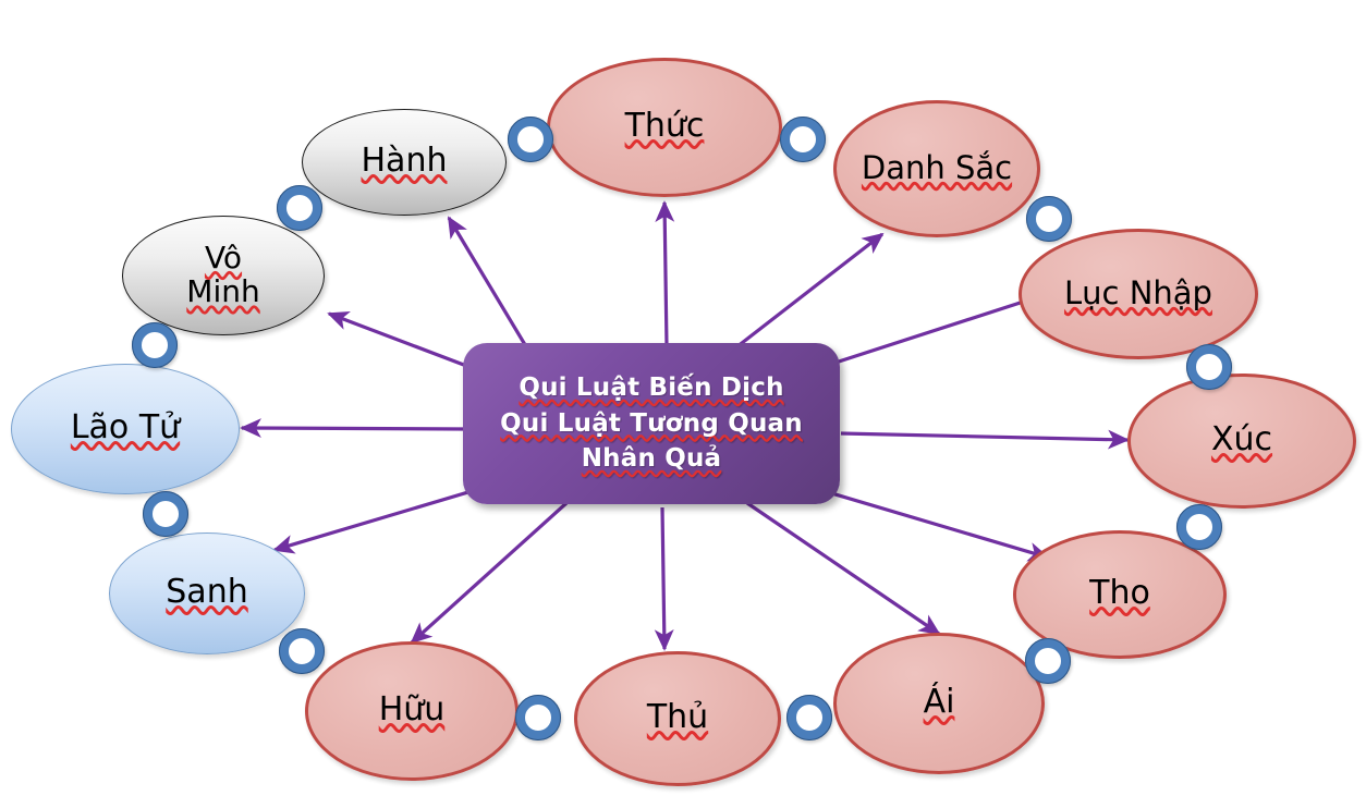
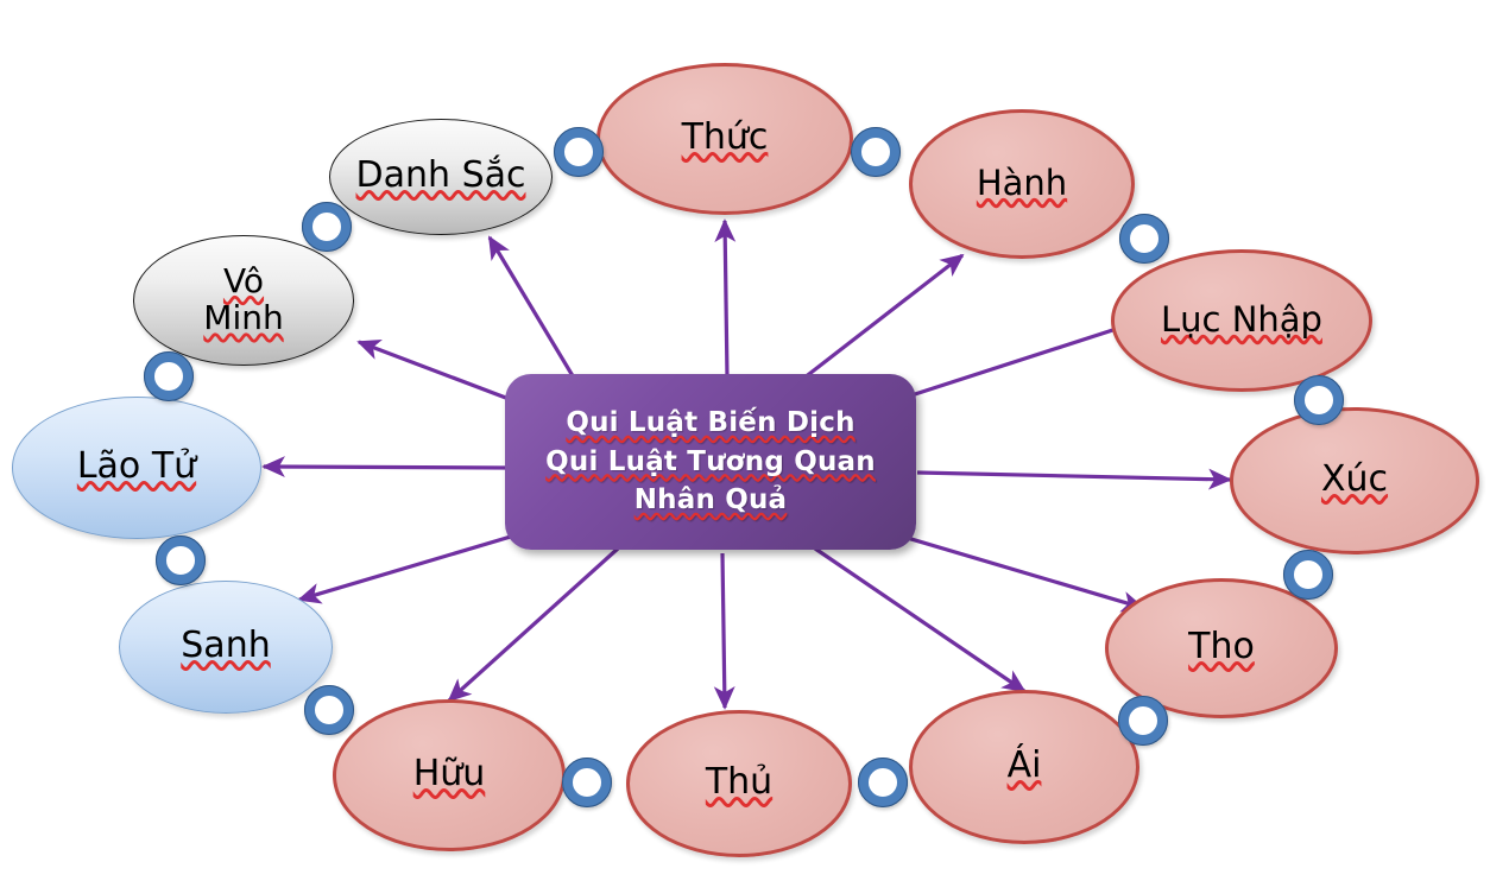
  Thức
- Danh Sắc
+ Hành
  Lục Nhập
  Xúc
  Tho
  Ái
  Thủ
  Hữu
  Sanh
  Lão Tử
  Vô
  Minh
- Hành
+ Danh Sắc
  Qui Luật Biến Dịch
  Qui Luật Tương Quan
  Nhân Quả
